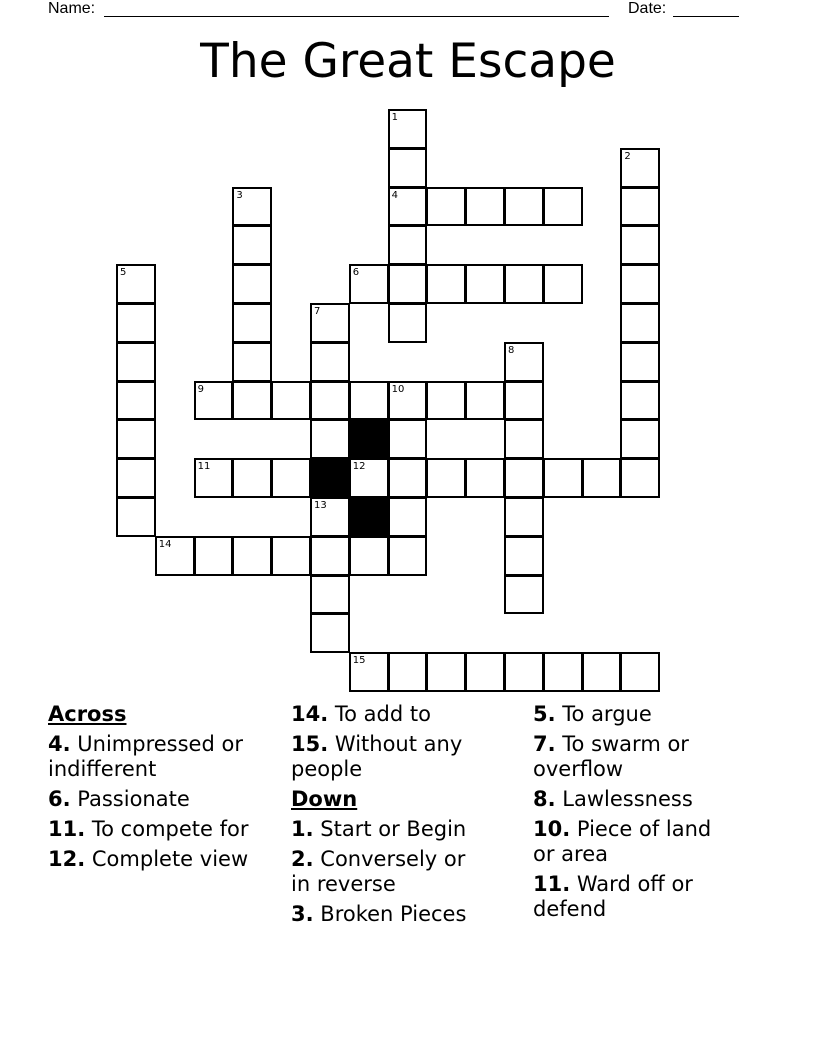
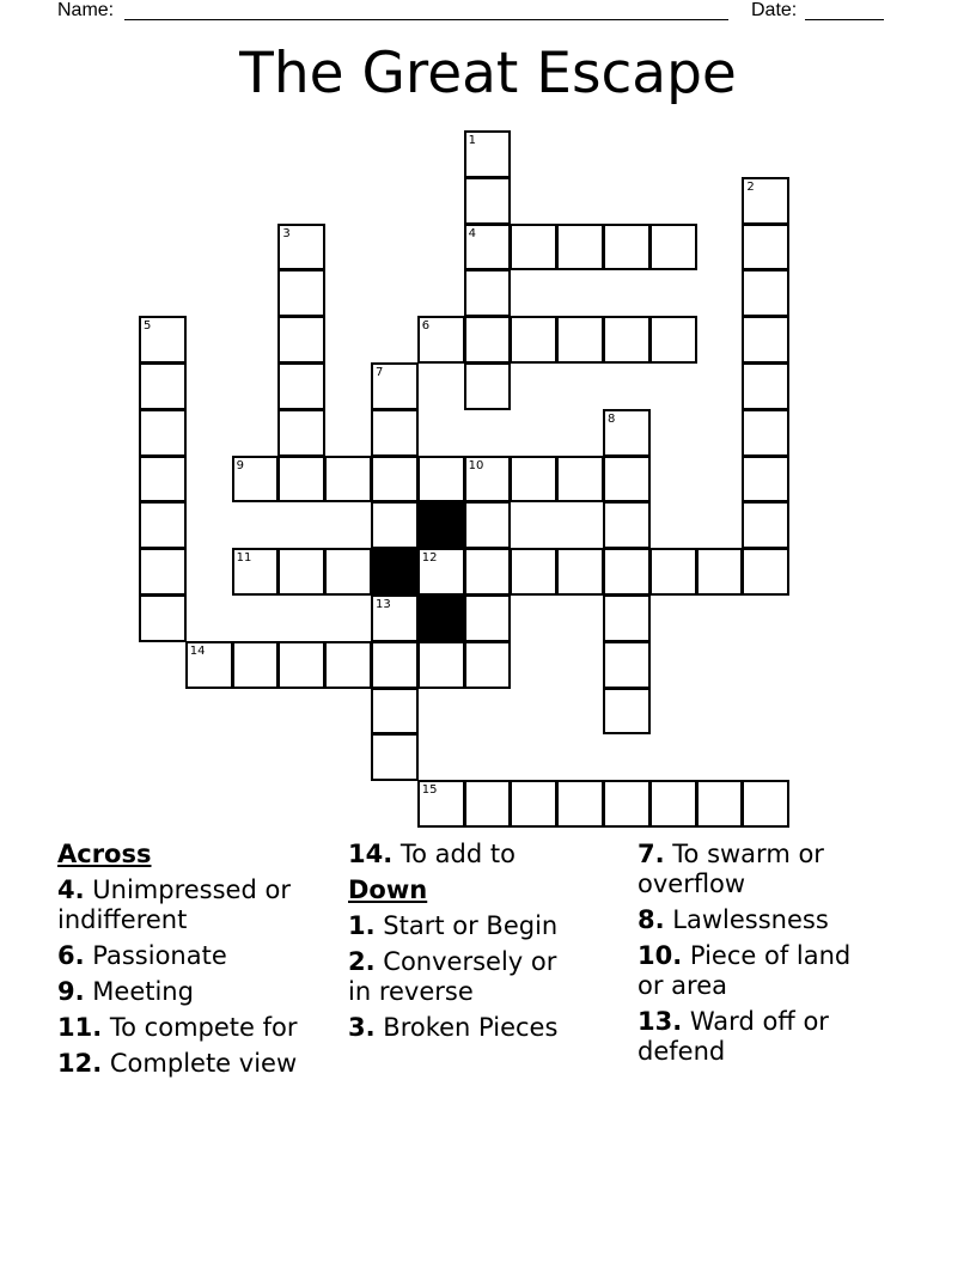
  Name:
  Date:
  The Great Escape
  1
  2
  3
  4
  5
  6
  7
  8
  9
  10
  11
  12
  13
  14
  15
  Across
  4. Unimpressed or indifferent
  6. Passionate
+ 9. Meeting
  11. To compete for
  12. Complete view
  14. To add to
- 15. Without any people
  Down
  1. Start or Begin
  2. Conversely or in reverse
  3. Broken Pieces
- 5. To argue
  7. To swarm or overflow
  8. Lawlessness
  10. Piece of land or area
- 11. Ward off or defend
+ 13. Ward off or defend
